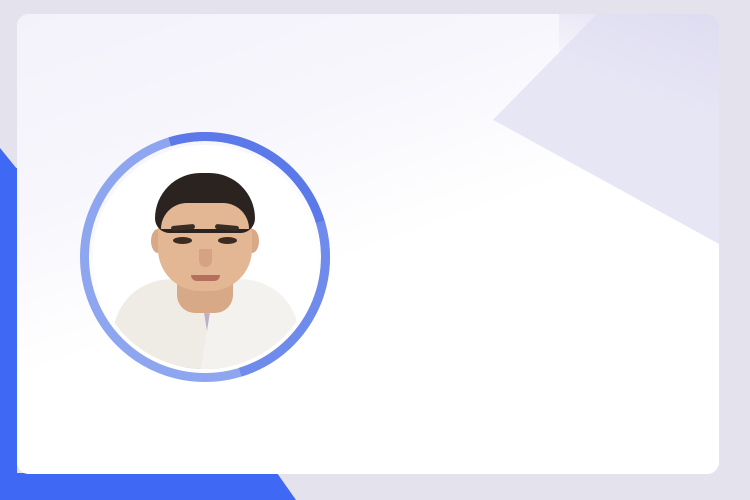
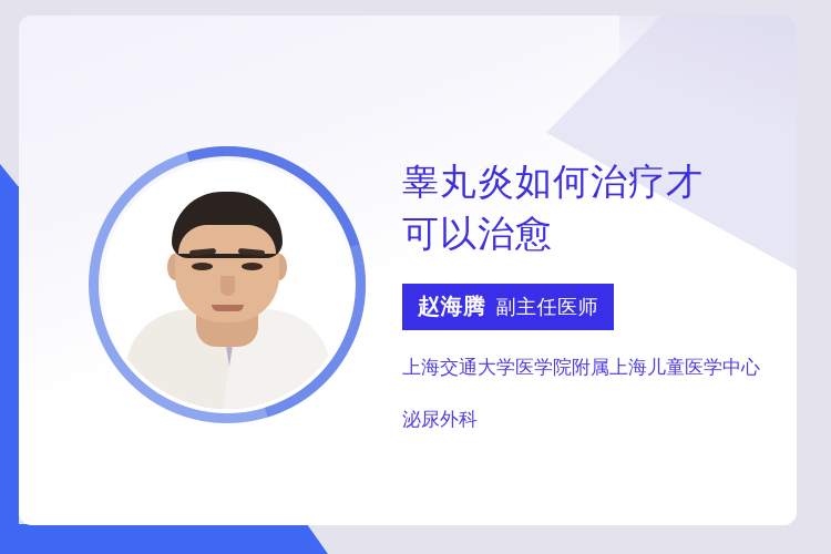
+ 睾丸炎如何治疗才可以治愈
+ 赵海腾 副主任医师
+ 上海交通大学医学院附属上海儿童医学中心
+ 泌尿外科
